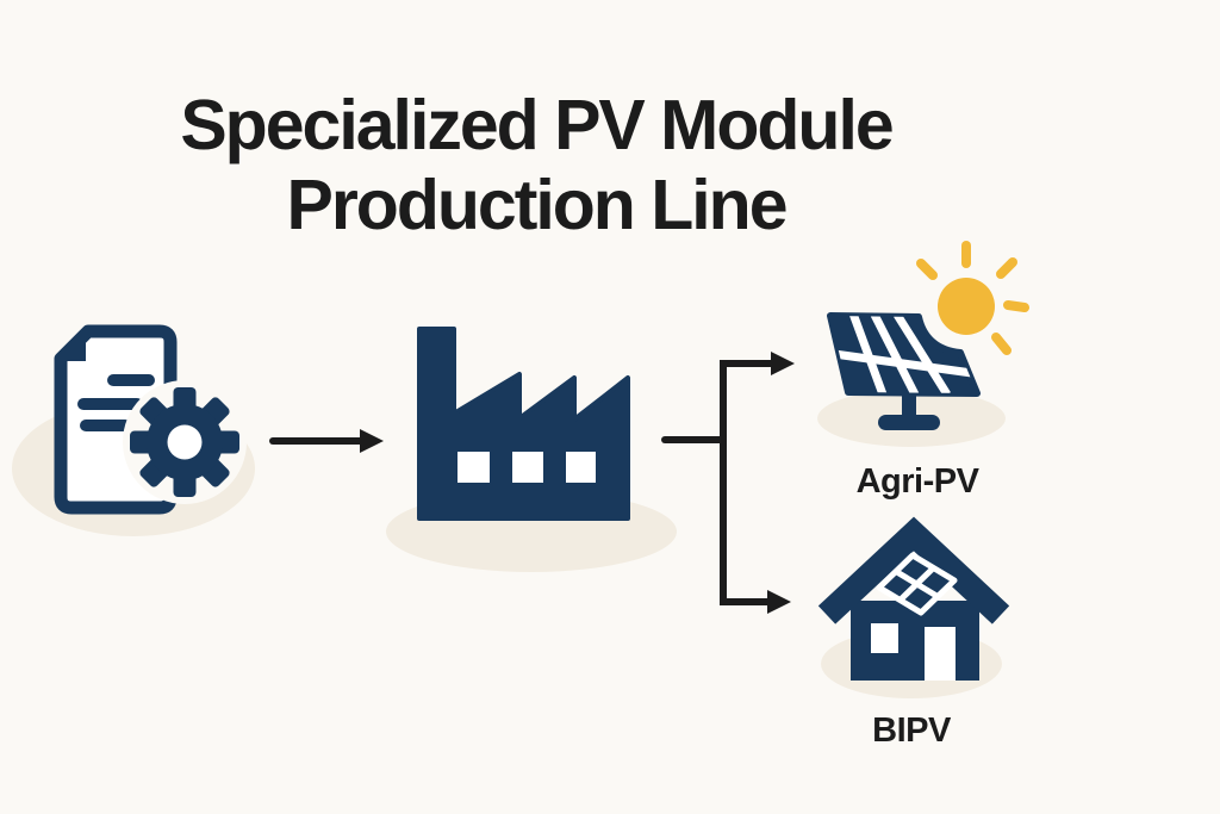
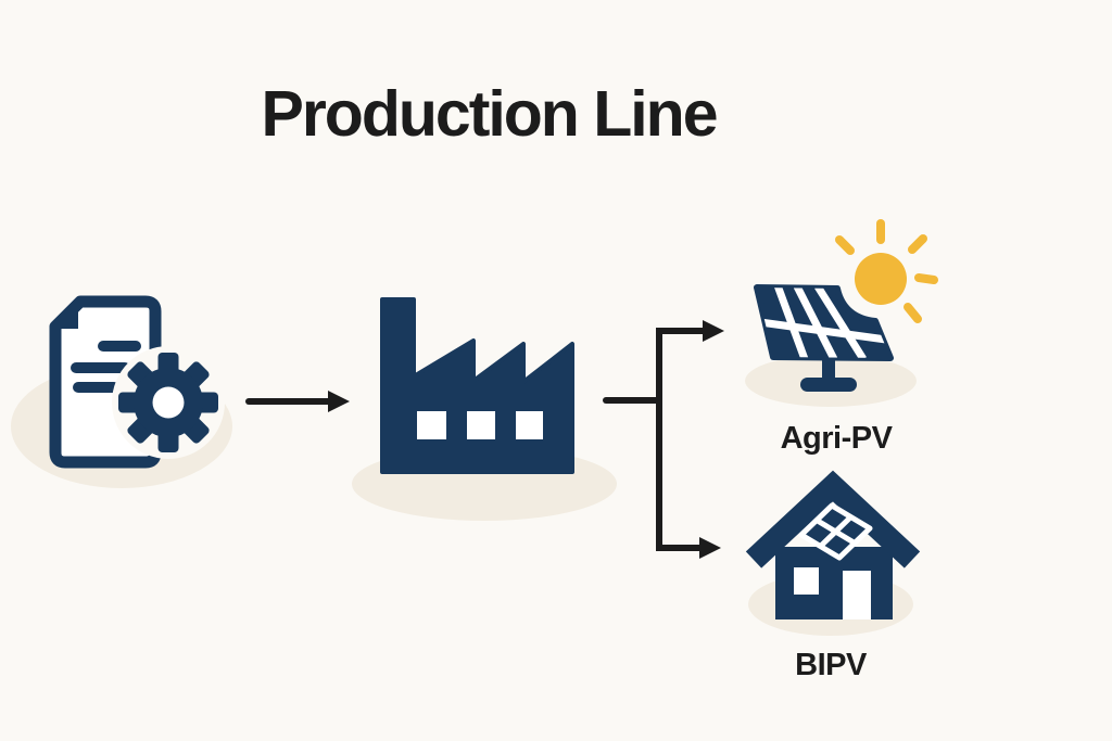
- Specialized PV Module
  Production Line
  Agri-PV
  BIPV
